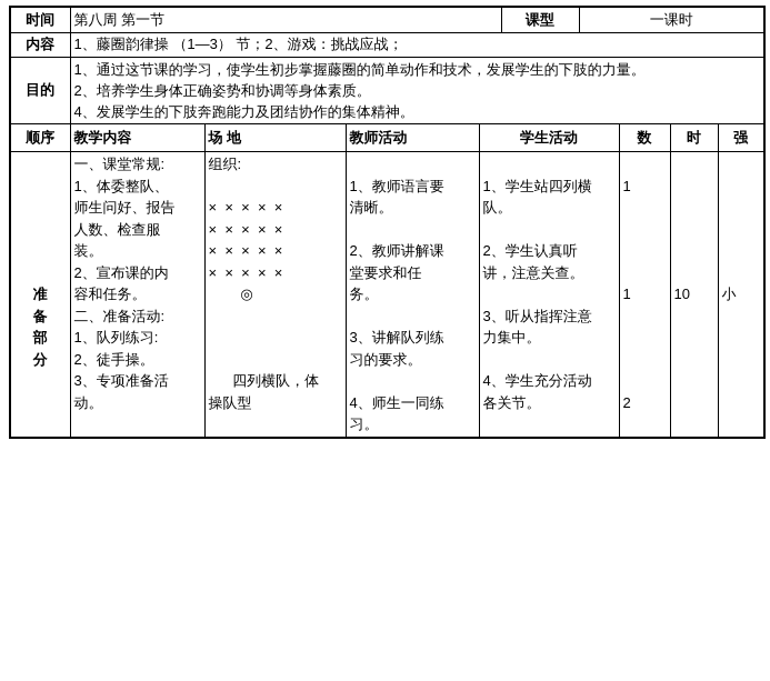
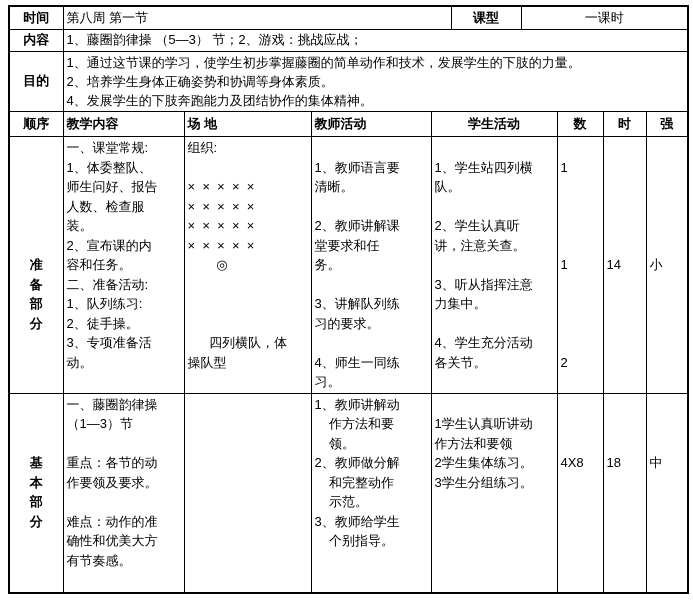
  时间	第八周 第一节	课型	一课时
- 内容	1、藤圈韵律操 （1—3） 节；2、游戏：挑战应战；
+ 内容	1、藤圈韵律操 （5—3） 节；2、游戏：挑战应战；
  目的	1、通过这节课的学习，使学生初步掌握藤圈的简单动作和技术，发展学生的下肢的力量。 2、培养学生身体正确姿势和协调等身体素质。 4、发展学生的下肢奔跑能力及团结协作的集体精神。
  顺序	教学内容	场 地	教师活动	学生活动	数	时	强
- 准 备 部 分	一、课堂常规: 1、体委整队、 师生问好、报告 人数、检查服 装。 2、宣布课的内 容和任务。 二、准备活动: 1、队列练习: 2、徒手操。 3、专项准备活 动。	组织: × × × × × × × × × × × × × × × × × × × × ◎ 四列横队，体 操队型	1、教师语言要 清晰。 2、教师讲解课 堂要求和任 务。 3、讲解队列练 习的要求。 4、师生一同练 习。	1、学生站四列横 队。 2、学生认真听 讲，注意关查。 3、听从指挥注意 力集中。 4、学生充分活动 各关节。	1 1 2	10	小
+ 准 备 部 分	一、课堂常规: 1、体委整队、 师生问好、报告 人数、检查服 装。 2、宣布课的内 容和任务。 二、准备活动: 1、队列练习: 2、徒手操。 3、专项准备活 动。	组织: × × × × × × × × × × × × × × × × × × × × ◎ 四列横队，体 操队型	1、教师语言要 清晰。 2、教师讲解课 堂要求和任 务。 3、讲解队列练 习的要求。 4、师生一同练 习。	1、学生站四列横 队。 2、学生认真听 讲，注意关查。 3、听从指挥注意 力集中。 4、学生充分活动 各关节。	1 1 2	14	小
+ 基 本 部 分	一、藤圈韵律操 （1—3）节 重点：各节的动 作要领及要求。 难点：动作的准 确性和优美大方 有节奏感。		1、教师讲解动 作方法和要 领。 2、教师做分解 和完整动作 示范。 3、教师给学生 个别指导。	1学生认真听讲动 作方法和要领 2学生集体练习。 3学生分组练习。	4X8	18	中
